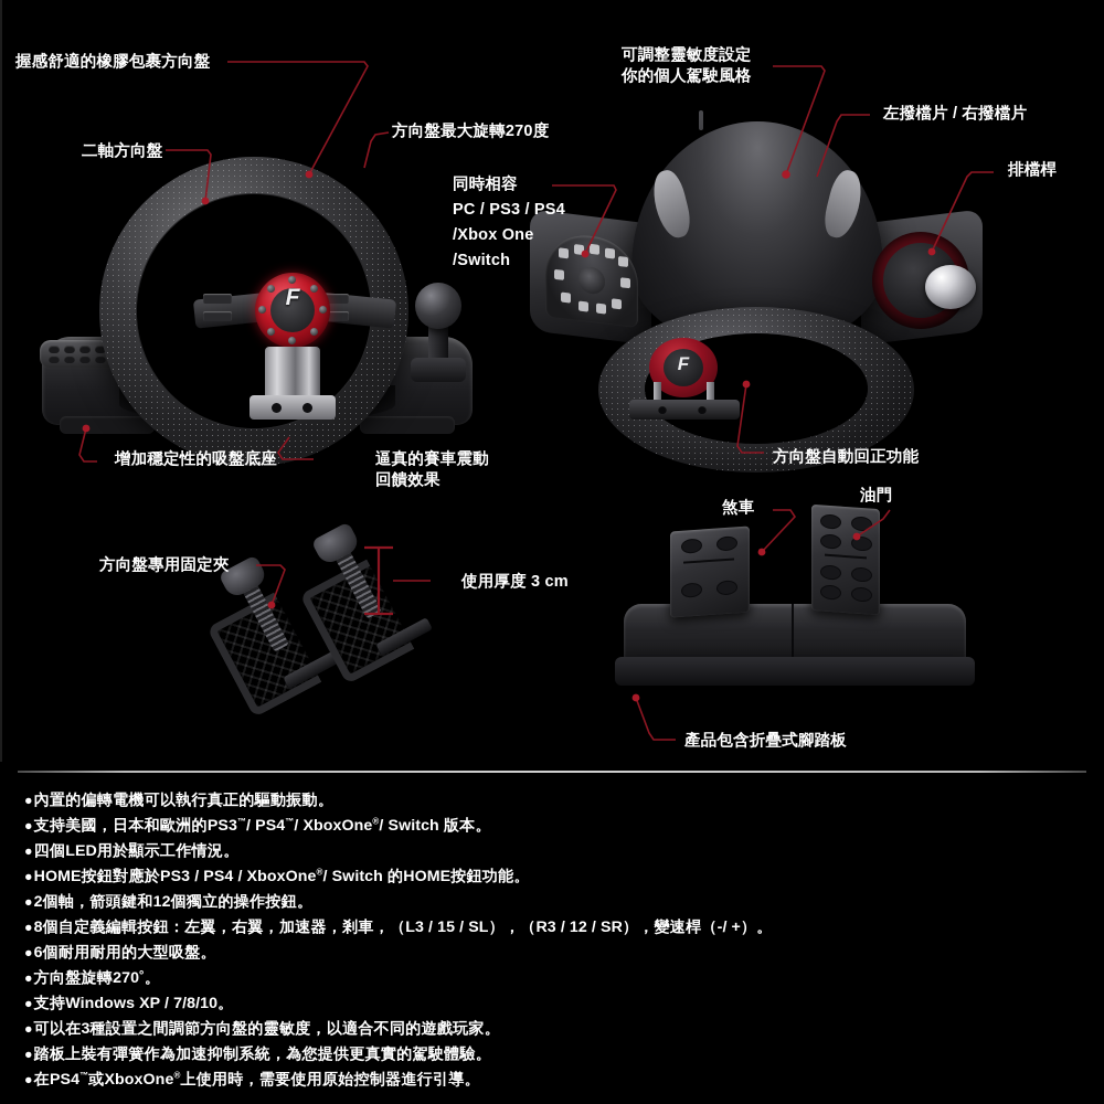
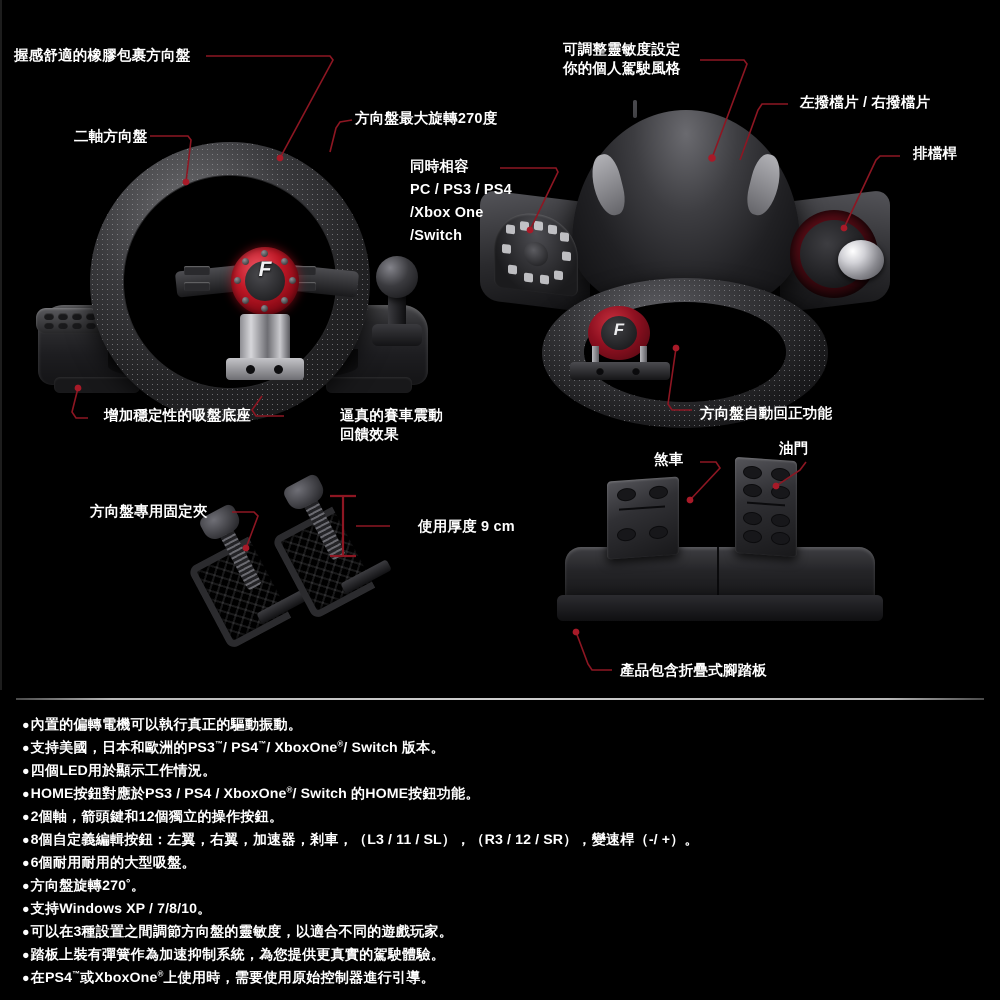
  F
  F
  握感舒適的橡膠包裹方向盤
  二軸方向盤
  方向盤最大旋轉270度
  同時相容
  PC / PS3 / PS4
  /Xbox One
  /Switch
  可調整靈敏度設定
  你的個人駕駛風格
  左撥檔片 / 右撥檔片
  排檔桿
  增加穩定性的吸盤底座
  逼真的賽車震動
  回饋效果
  方向盤自動回正功能
  方向盤專用固定夾
- 使用厚度 3 cm
+ 使用厚度 9 cm
  煞車
  油門
  產品包含折疊式腳踏板
  ●
  內置的偏轉電機可以執行真正的驅動振動。
  ●
  支持美國，日本和歐洲的PS3™/ PS4™/ XboxOne®/ Switch 版本。
  ●
  四個LED用於顯示工作情況。
  ●
  HOME按鈕對應於PS3 / PS4 / XboxOne®/ Switch 的HOME按鈕功能。
  ●
  2個軸，箭頭鍵和12個獨立的操作按鈕。
  ●
- 8個自定義編輯按鈕：左翼，右翼，加速器，剎車，（L3 / 15 / SL），（R3 / 12 / SR），變速桿（-/ +）。
+ 8個自定義編輯按鈕：左翼，右翼，加速器，剎車，（L3 / 11 / SL），（R3 / 12 / SR），變速桿（-/ +）。
  ●
  6個耐用耐用的大型吸盤。
  ●
  方向盤旋轉270˚。
  ●
  支持Windows XP / 7/8/10。
  ●
  可以在3種設置之間調節方向盤的靈敏度，以適合不同的遊戲玩家。
  ●
  踏板上裝有彈簧作為加速抑制系統，為您提供更真實的駕駛體驗。
  ●
  在PS4™或XboxOne®上使用時，需要使用原始控制器進行引導。
